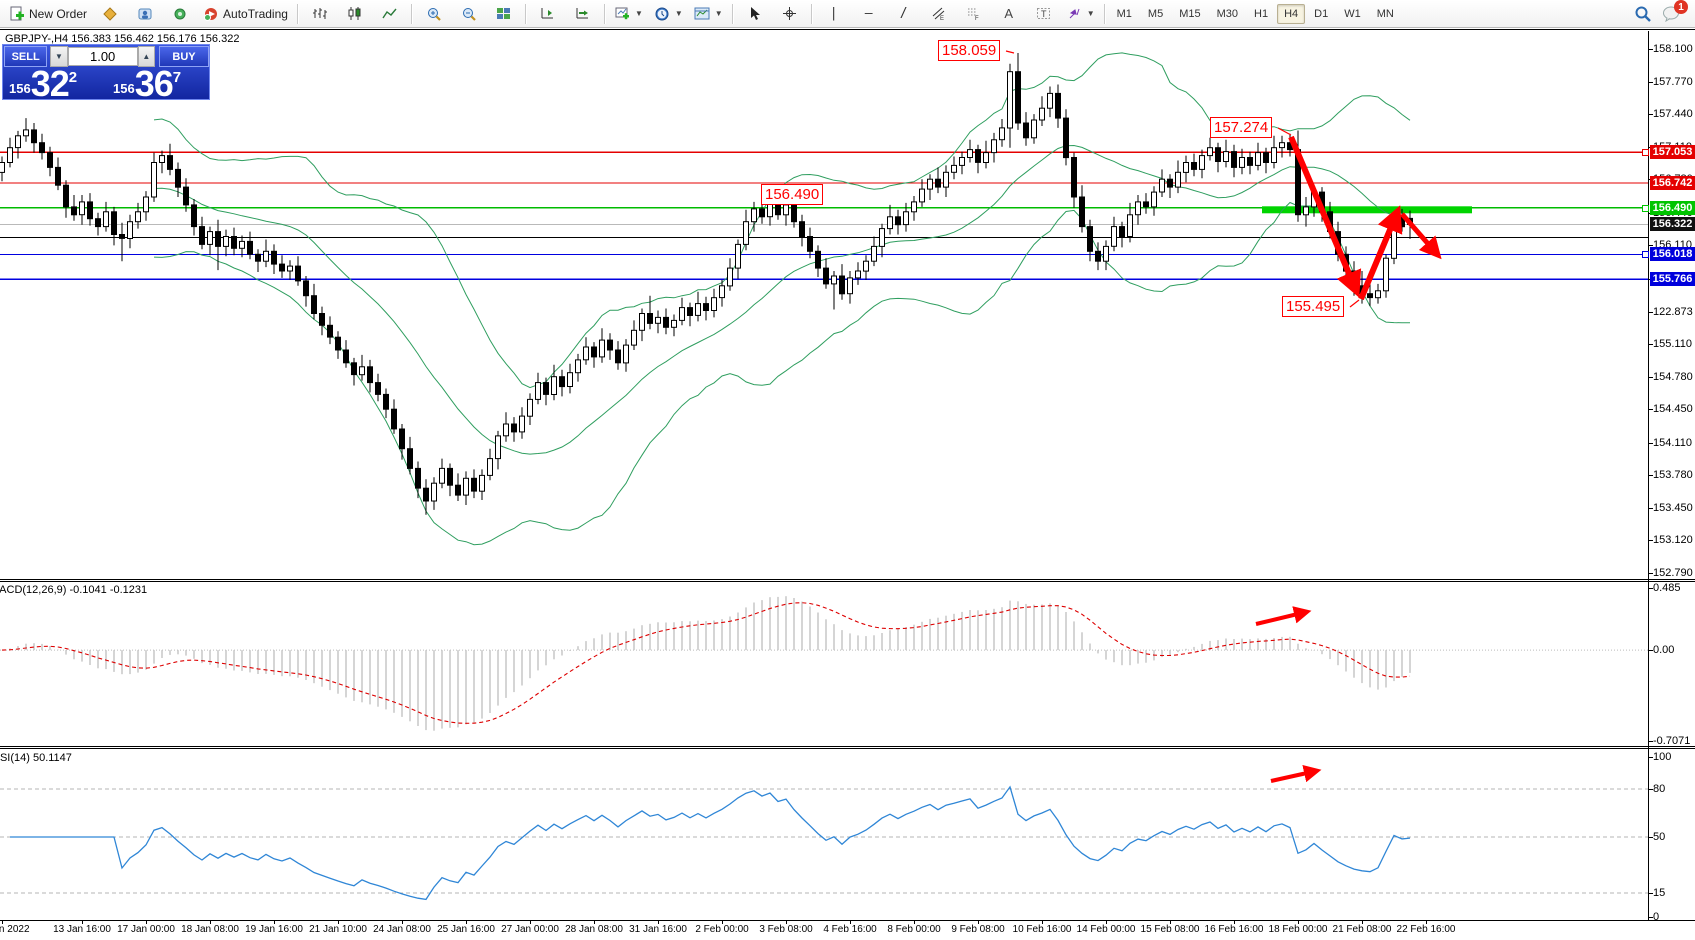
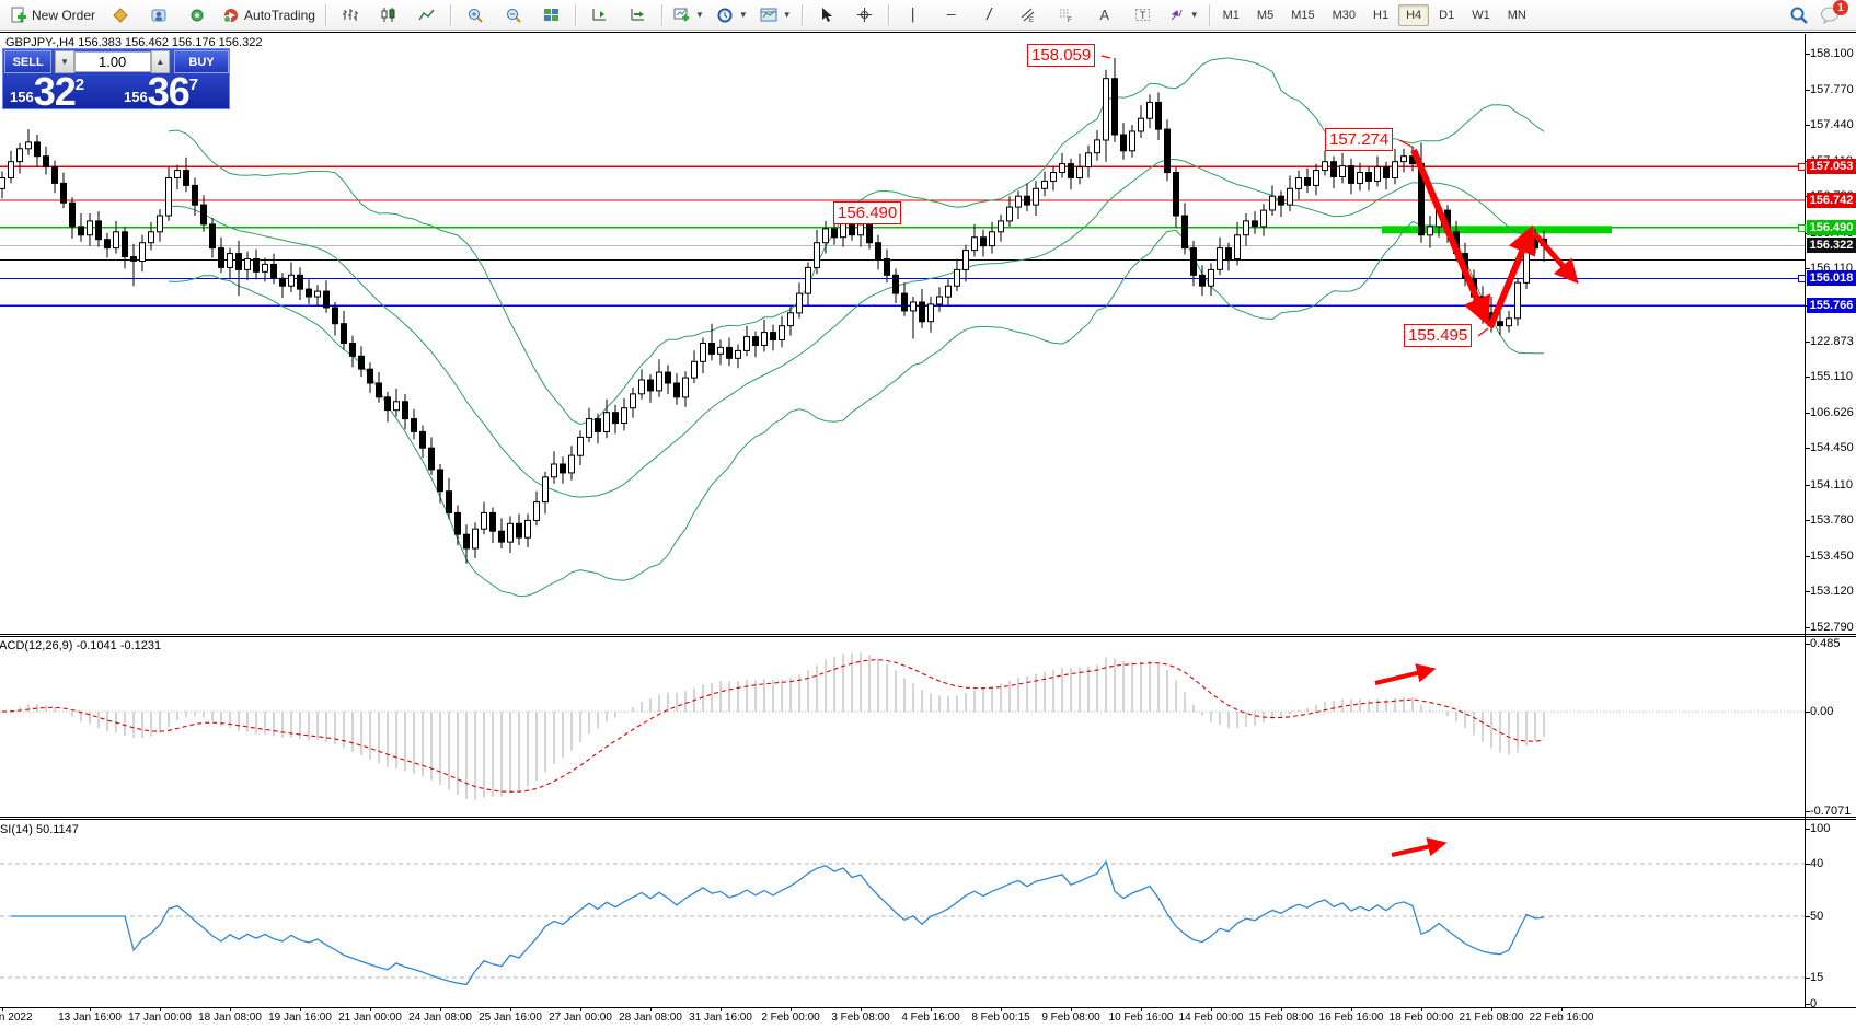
  New Order
  AutoTrading
  ▼
  ▼
  ▼
  |
  —
  /
  A
  T
  ▼
  M1
  M5
  M15
  M30
  H1
  H4
  D1
  W1
  MN
  1
  GBPJPY-,H4 156.383 156.462 156.176 156.322
  158.100
  157.770
  157.440
  156.110
  122.873
  155.110
- 154.780
+ 106.626
  154.450
  154.110
  153.780
  153.450
  153.120
  152.790
  0.485
  0.00
  -0.7071
  100
- 80
+ 40
  50
  15
  0
  157.053
  156.742
  156.490
  156.322
  156.018
  155.766
  13 Jan 16:00
  17 Jan 00:00
  18 Jan 08:00
  19 Jan 16:00
- 21 Jan 10:00
+ 21 Jan 00:00
  24 Jan 08:00
  25 Jan 16:00
  27 Jan 00:00
  28 Jan 08:00
  31 Jan 16:00
  2 Feb 00:00
  3 Feb 08:00
  4 Feb 16:00
- 8 Feb 00:00
+ 8 Feb 00:15
  9 Feb 08:00
  10 Feb 16:00
  14 Feb 00:00
  15 Feb 08:00
  16 Feb 16:00
  18 Feb 00:00
  21 Feb 08:00
  22 Feb 16:00
  ACD(12,26,9) -0.1041 -0.1231
  SI(14) 50.1147
  SELL
  ▼
  1.00
  ▲
  BUY
  156
  32
  2
  156
  36
  7
  158.059
  157.274
  156.490
  155.495
